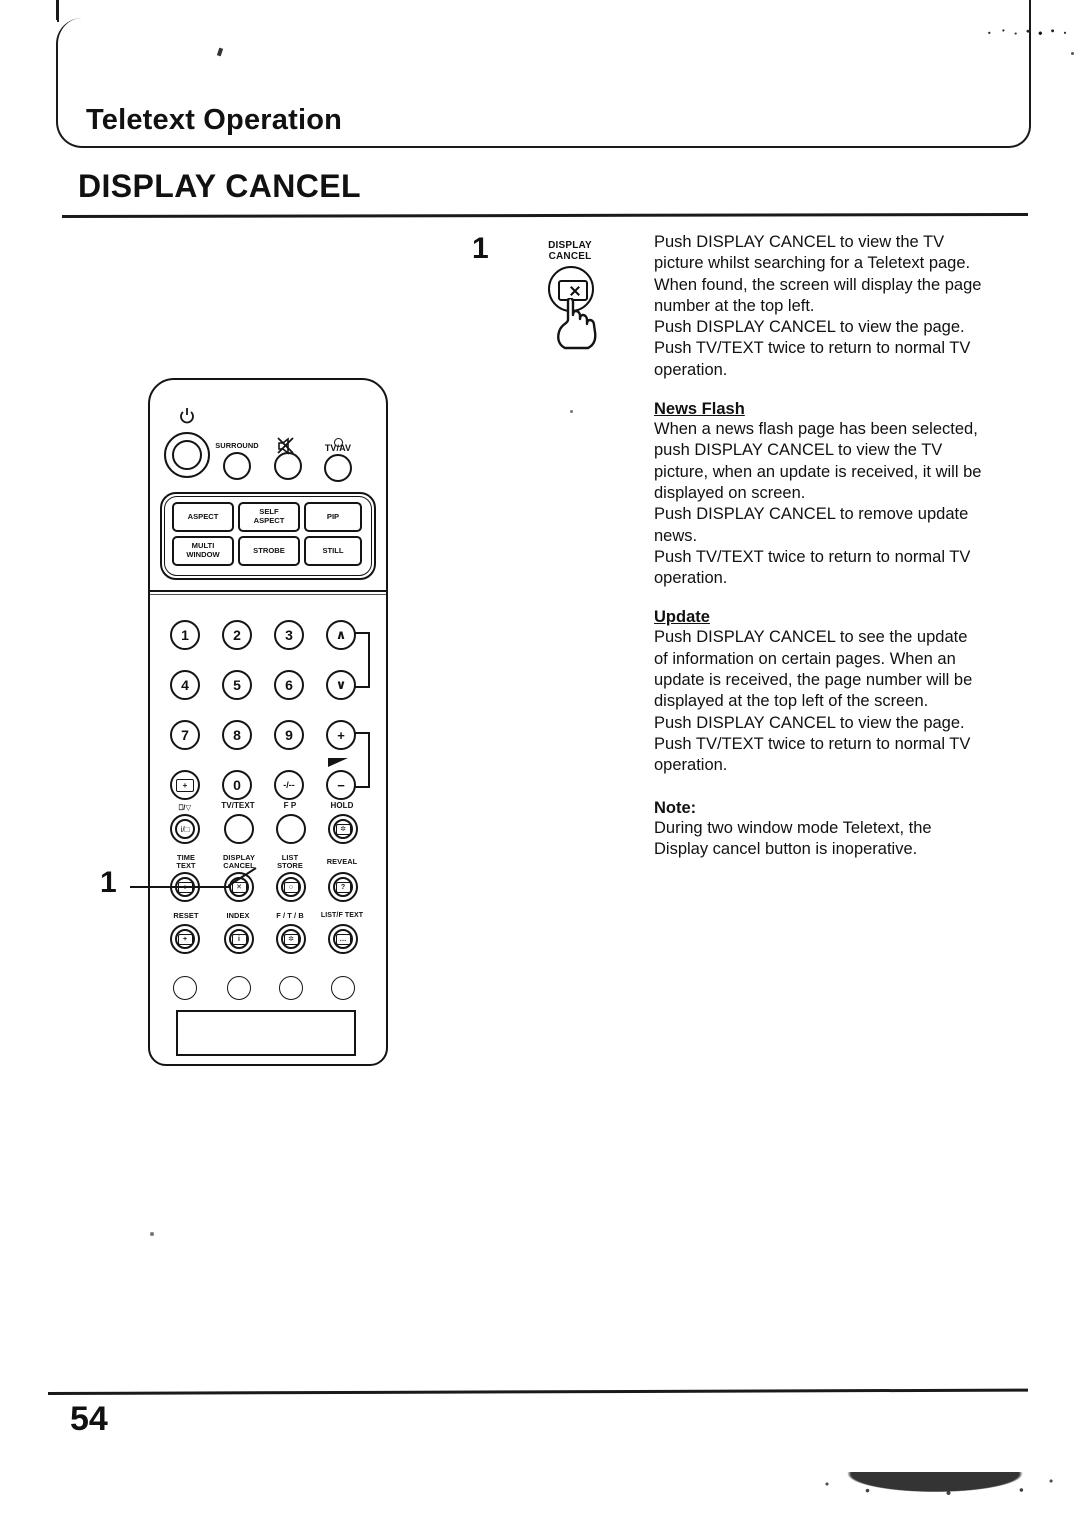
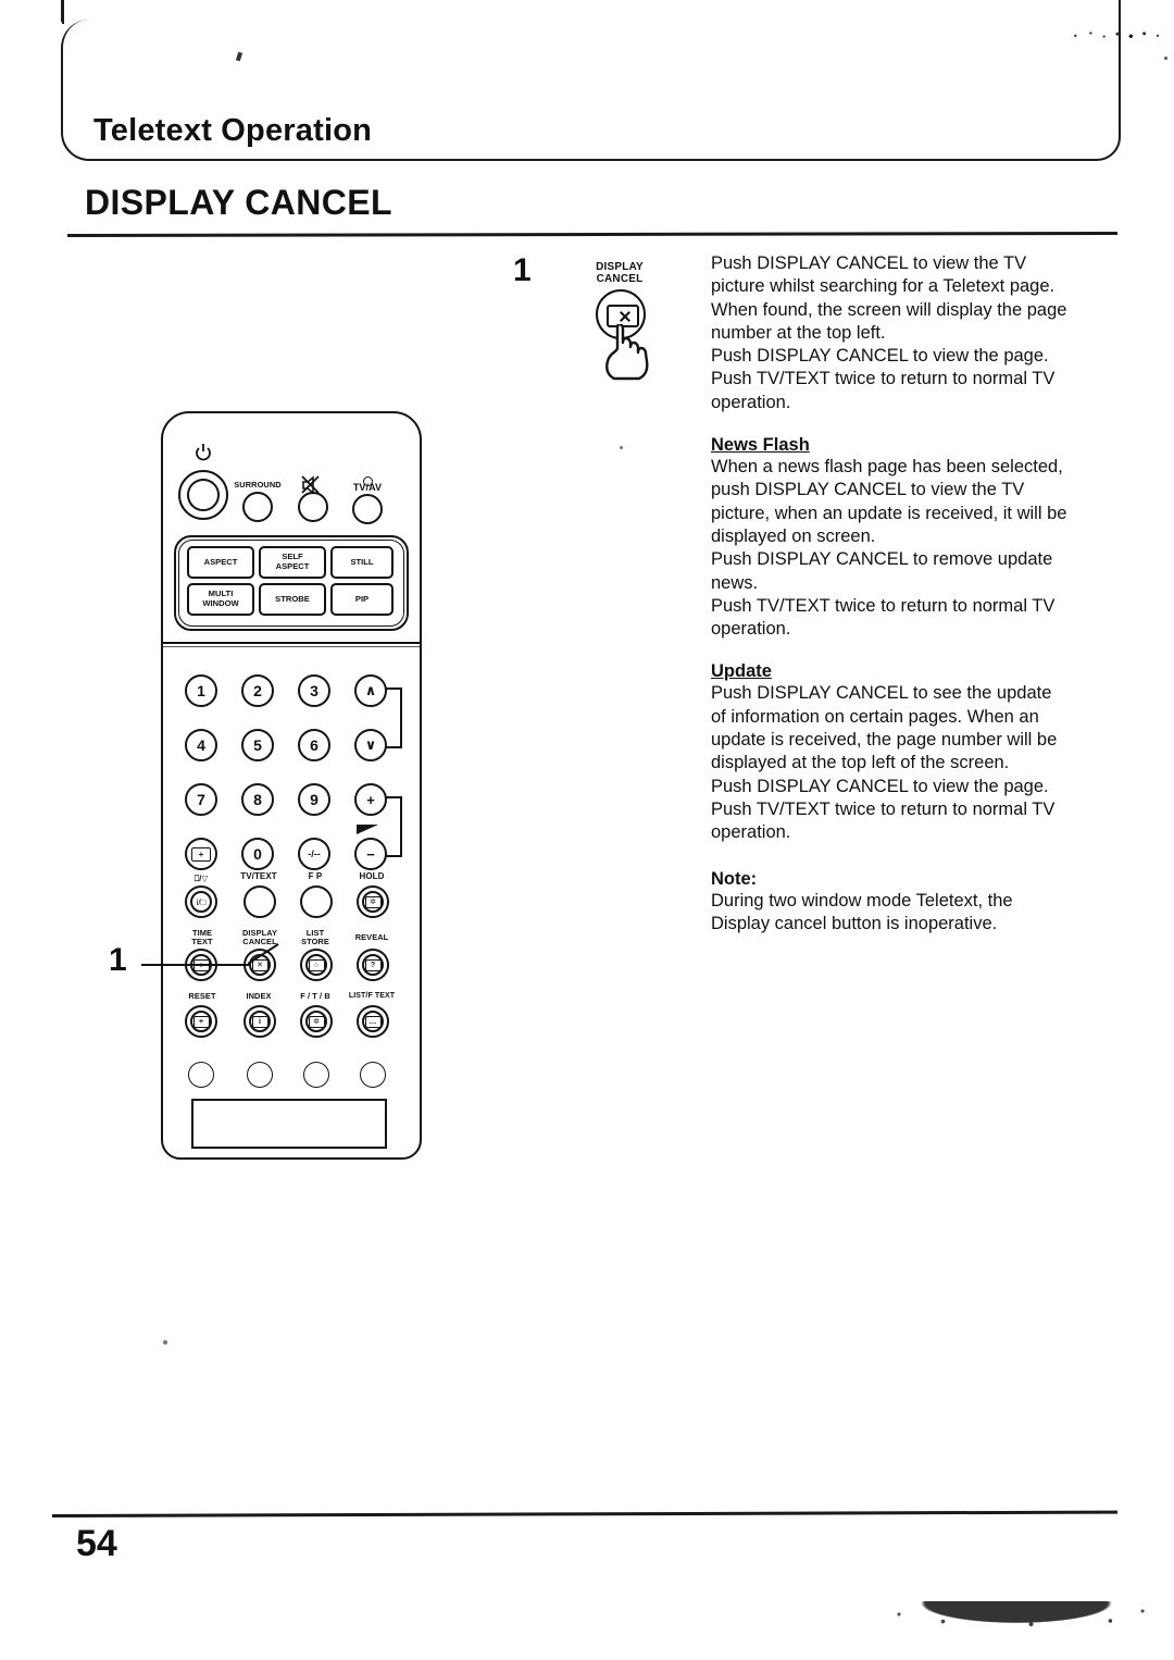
  Teletext Operation
  DISPLAY CANCEL
  1
  DISPLAY
  CANCEL
  Push DISPLAY CANCEL to view the TV
  picture whilst searching for a Teletext page.
  When found, the screen will display the page
  number at the top left.
  Push DISPLAY CANCEL to view the page.
  Push TV/TEXT twice to return to normal TV
  operation.
  News Flash
  When a news flash page has been selected,
  push DISPLAY CANCEL to view the TV
  picture, when an update is received, it will be
  displayed on screen.
  Push DISPLAY CANCEL to remove update
  news.
  Push TV/TEXT twice to return to normal TV
  operation.
  Update
  Push DISPLAY CANCEL to see the update
  of information on certain pages. When an
  update is received, the page number will be
  displayed at the top left of the screen.
  Push DISPLAY CANCEL to view the page.
  Push TV/TEXT twice to return to normal TV
  operation.
  Note:
  During two window mode Teletext, the
  Display cancel button is inoperative.
  SURROUND
  TV/AV
  ASPECT
  SELF
  ASPECT
- PIP
+ STILL
  MULTI
  WINDOW
  STROBE
- STILL
+ PIP
  1
  2
  3
  ∧
  4
  5
  6
  ∨
  7
  8
  9
  +
  +
  0
  -/--
  −
  ⎕/▽
  i/□
  TV/TEXT
  F P
  HOLD
  TIME
  TEXT
  DISPLAY
  CANCEL
  LIST
  STORE
  REVEAL
  RESET
  INDEX
  F / T / B
  1
  54
